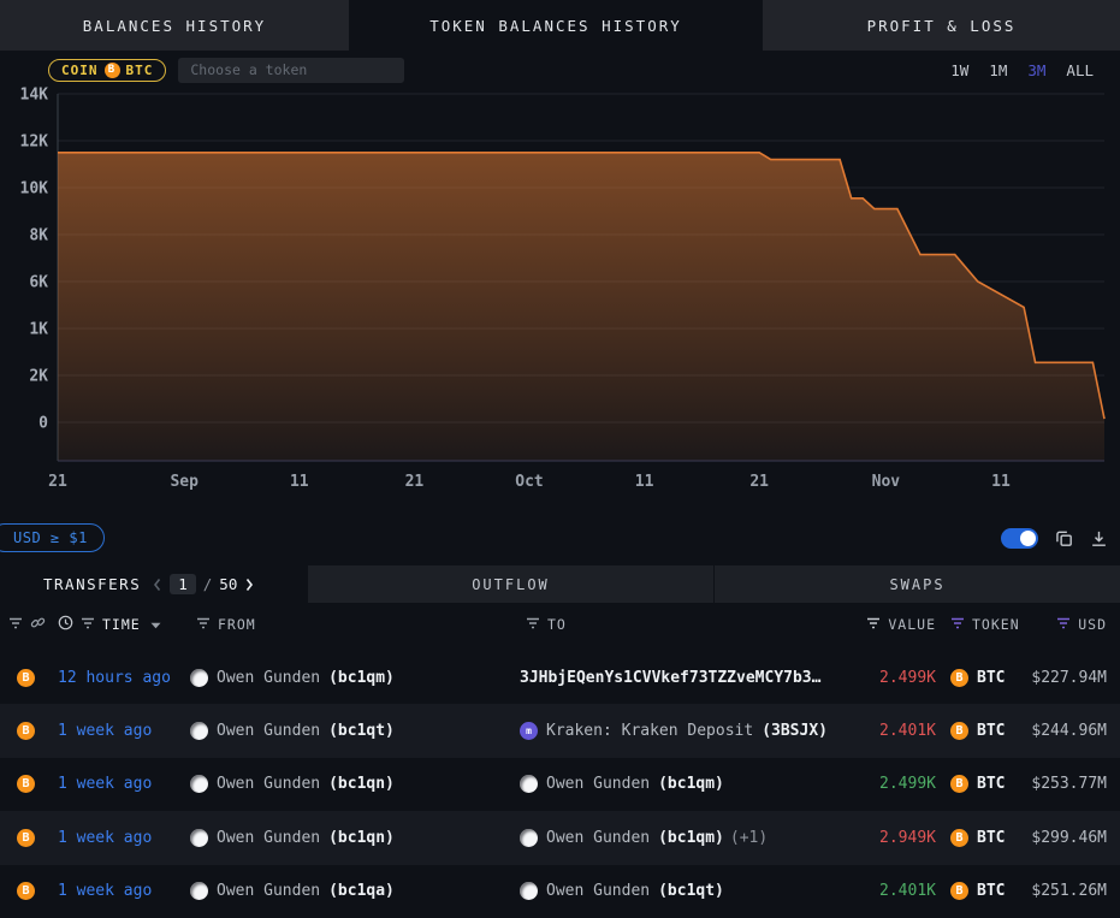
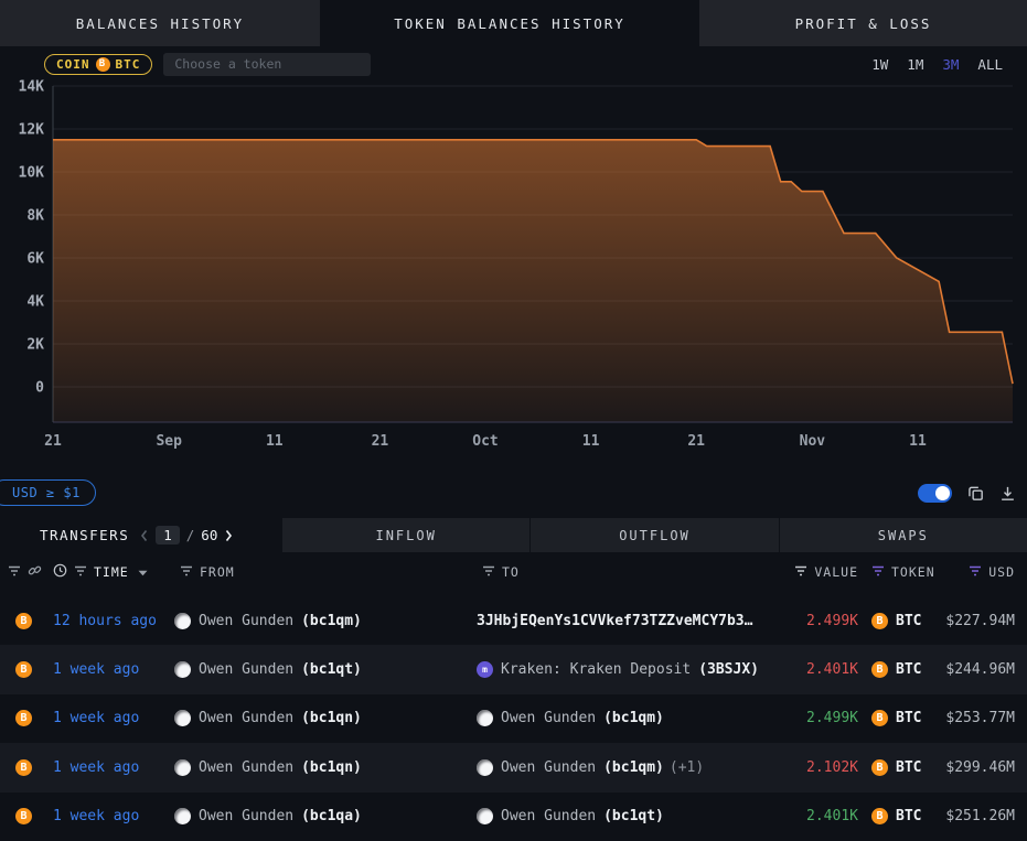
  BALANCES HISTORY
  TOKEN BALANCES HISTORY
  PROFIT & LOSS
  COIN
  B
  BTC
  Choose a token
  1W
  1M
  3M
  ALL
  14K
  12K
  10K
  8K
  6K
- 1K
+ 4K
  2K
  0
  21
  Sep
  11
  21
  Oct
  11
  21
  Nov
  11
  USD ≥ $1
  TRANSFERS
  1
  /
- 50
+ 60
+ INFLOW
  OUTFLOW
  SWAPS
  TIME
  FROM
  TO
  VALUE
  TOKEN
  USD
  B
  12 hours ago
  Owen Gunden
  (bc1qm)
  3JHbjEQenYs1CVVkef73TZZveMCY7b3…
  2.499K
  B
  BTC
  $227.94M
  B
  1 week ago
  Owen Gunden
  (bc1qt)
  m
  Kraken: Kraken Deposit
  (3BSJX)
  2.401K
  B
  BTC
  $244.96M
  B
  1 week ago
  Owen Gunden
  (bc1qn)
  Owen Gunden
  (bc1qm)
  2.499K
  B
  BTC
  $253.77M
  B
  1 week ago
  Owen Gunden
  (bc1qn)
  Owen Gunden
  (bc1qm)
  (+1)
- 2.949K
+ 2.102K
  B
  BTC
  $299.46M
  B
  1 week ago
  Owen Gunden
  (bc1qa)
  Owen Gunden
  (bc1qt)
  2.401K
  B
  BTC
  $251.26M
